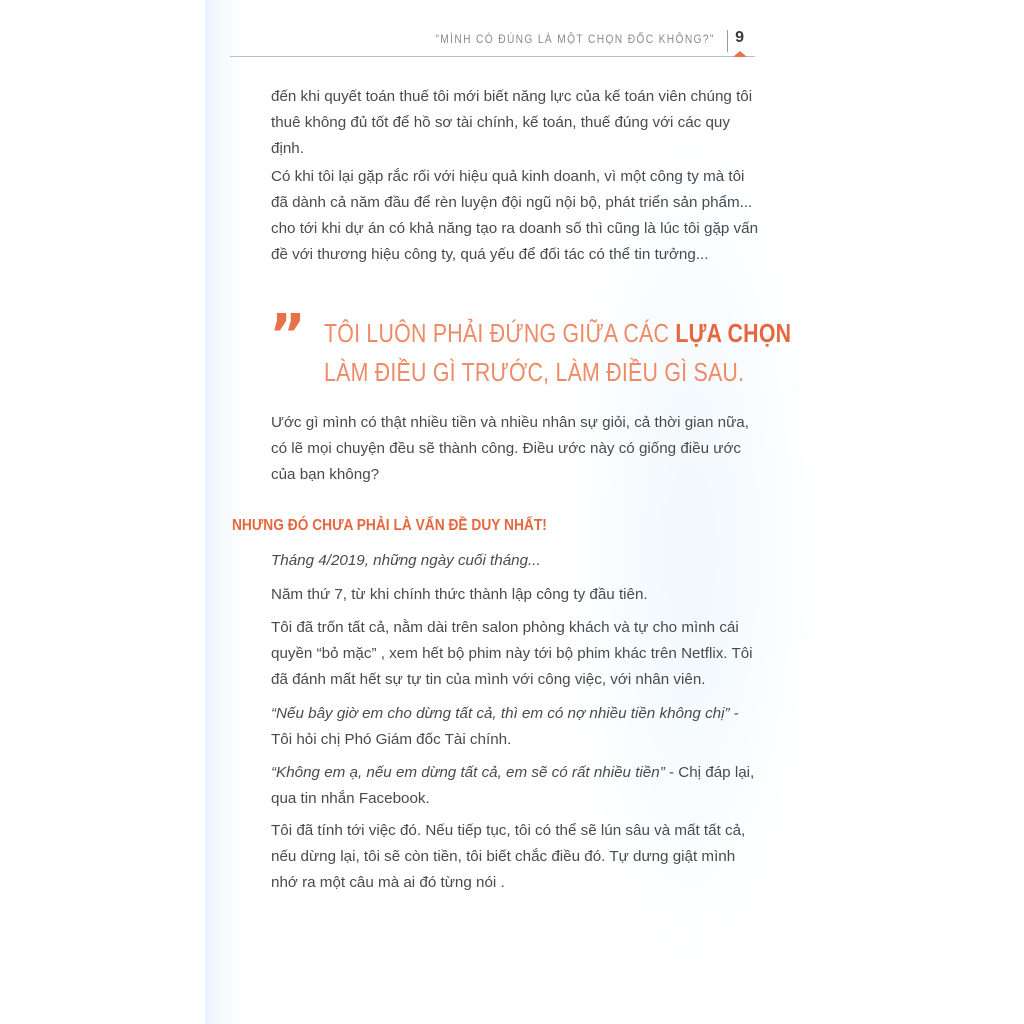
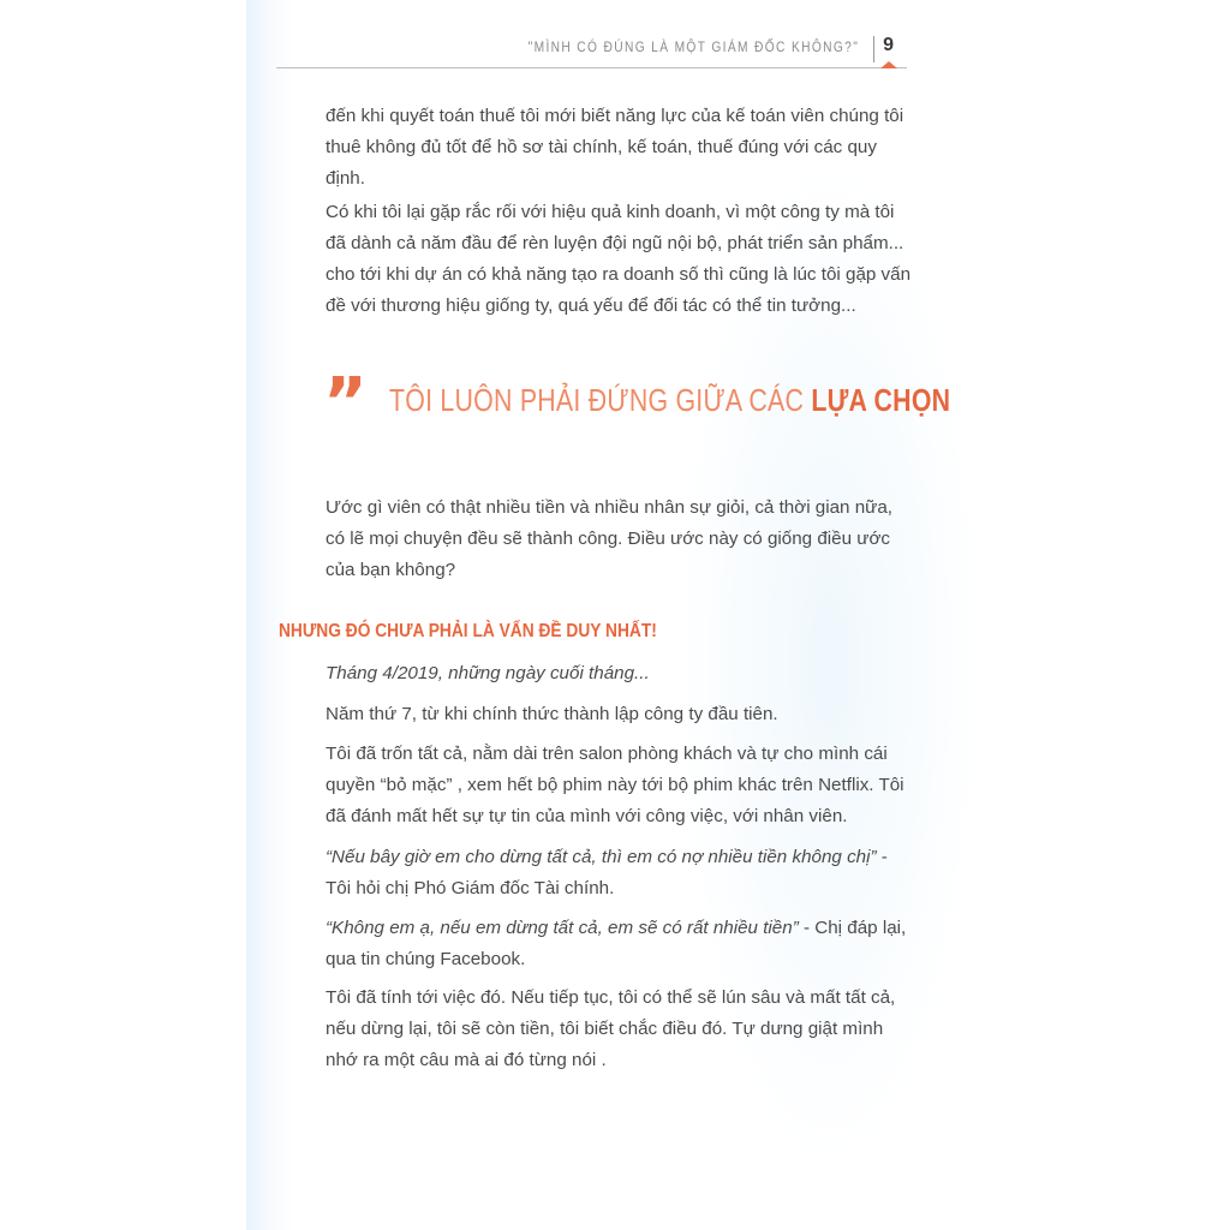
- "MÌNH CÓ ĐÚNG LÀ MỘT CHỌN ĐỐC KHÔNG?"
+ "MÌNH CÓ ĐÚNG LÀ MỘT GIÁM ĐỐC KHÔNG?"
  9
  đến khi quyết toán thuế tôi mới biết năng lực của kế toán viên chúng tôi thuê không đủ tốt để hồ sơ tài chính, kế toán, thuế đúng với các quy định.
- Có khi tôi lại gặp rắc rối với hiệu quả kinh doanh, vì một công ty mà tôi đã dành cả năm đầu để rèn luyện đội ngũ nội bộ, phát triển sản phẩm... cho tới khi dự án có khả năng tạo ra doanh số thì cũng là lúc tôi gặp vấn đề với thương hiệu công ty, quá yếu để đối tác có thể tin tưởng...
+ Có khi tôi lại gặp rắc rối với hiệu quả kinh doanh, vì một công ty mà tôi đã dành cả năm đầu để rèn luyện đội ngũ nội bộ, phát triển sản phẩm... cho tới khi dự án có khả năng tạo ra doanh số thì cũng là lúc tôi gặp vấn đề với thương hiệu giống ty, quá yếu để đối tác có thể tin tưởng...
  ”
  TÔI LUÔN PHẢI ĐỨNG GIỮA CÁC LỰA CHỌN
- LÀM ĐIỀU GÌ TRƯỚC, LÀM ĐIỀU GÌ SAU.
- Ước gì mình có thật nhiều tiền và nhiều nhân sự giỏi, cả thời gian nữa, có lẽ mọi chuyện đều sẽ thành công. Điều ước này có giống điều ước của bạn không?
+ Ước gì viên có thật nhiều tiền và nhiều nhân sự giỏi, cả thời gian nữa, có lẽ mọi chuyện đều sẽ thành công. Điều ước này có giống điều ước của bạn không?
  NHƯNG ĐÓ CHƯA PHẢI LÀ VẤN ĐỀ DUY NHẤT!
  Tháng 4/2019, những ngày cuối tháng...
  Năm thứ 7, từ khi chính thức thành lập công ty đầu tiên.
  Tôi đã trốn tất cả, nằm dài trên salon phòng khách và tự cho mình cái quyền “bỏ mặc” , xem hết bộ phim này tới bộ phim khác trên Netflix. Tôi đã đánh mất hết sự tự tin của mình với công việc, với nhân viên.
  “Nếu bây giờ em cho dừng tất cả, thì em có nợ nhiều tiền không chị” - Tôi hỏi chị Phó Giám đốc Tài chính.
- “Không em ạ, nếu em dừng tất cả, em sẽ có rất nhiều tiền” - Chị đáp lại, qua tin nhắn Facebook.
+ “Không em ạ, nếu em dừng tất cả, em sẽ có rất nhiều tiền” - Chị đáp lại, qua tin chúng Facebook.
  Tôi đã tính tới việc đó. Nếu tiếp tục, tôi có thể sẽ lún sâu và mất tất cả, nếu dừng lại, tôi sẽ còn tiền, tôi biết chắc điều đó. Tự dưng giật mình nhớ ra một câu mà ai đó từng nói .
